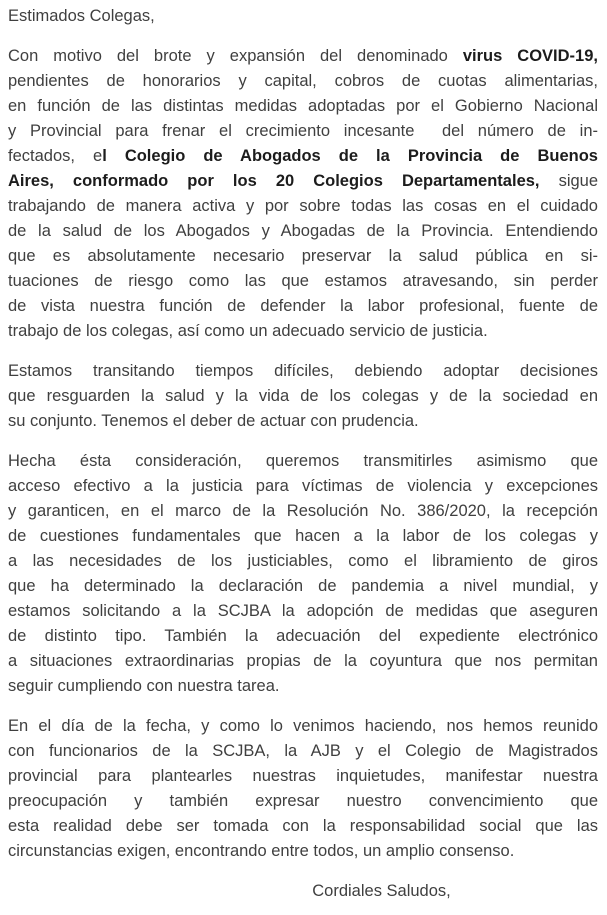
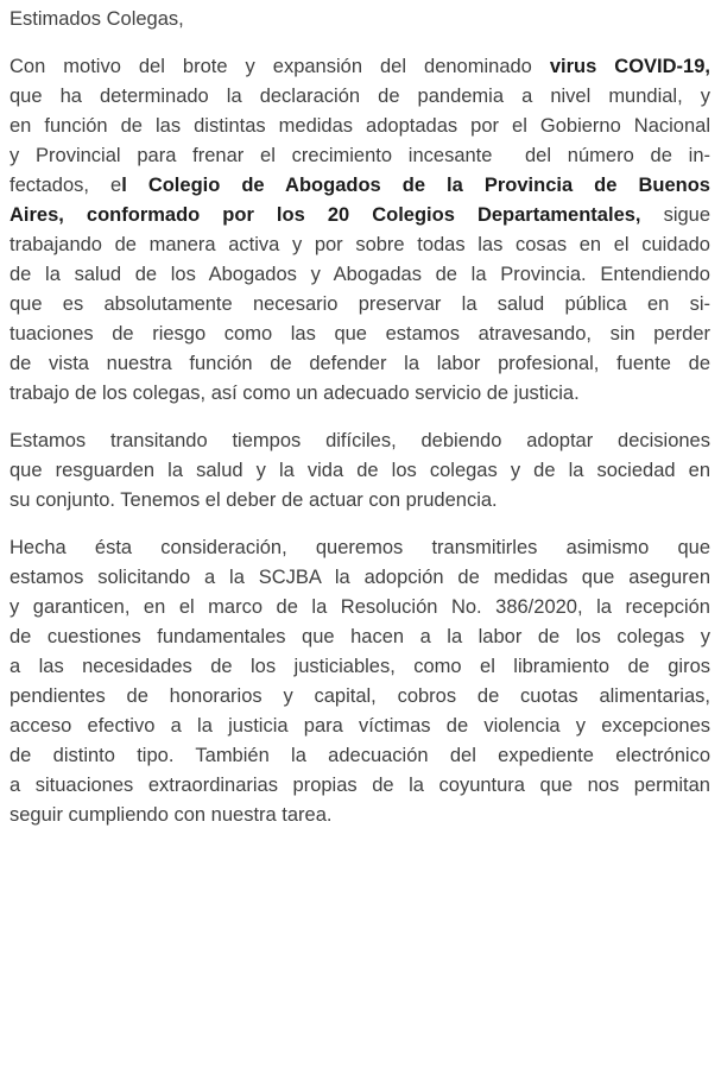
  Estimados Colegas,
  Con motivo del brote y expansión del denominado virus COVID-19,
- pendientes de honorarios y capital, cobros de cuotas alimentarias,
+ que ha determinado la declaración de pandemia a nivel mundial, y
  en función de las distintas medidas adoptadas por el Gobierno Nacional
  y Provincial para frenar el crecimiento incesante del número de in-
  fectados, el Colegio de Abogados de la Provincia de Buenos
  Aires, conformado por los 20 Colegios Departamentales, sigue
  trabajando de manera activa y por sobre todas las cosas en el cuidado
  de la salud de los Abogados y Abogadas de la Provincia. Entendiendo
  que es absolutamente necesario preservar la salud pública en si-
  tuaciones de riesgo como las que estamos atravesando, sin perder
  de vista nuestra función de defender la labor profesional, fuente de
  trabajo de los colegas, así como un adecuado servicio de justicia.
  Estamos transitando tiempos difíciles, debiendo adoptar decisiones
  que resguarden la salud y la vida de los colegas y de la sociedad en
  su conjunto. Tenemos el deber de actuar con prudencia.
  Hecha ésta consideración, queremos transmitirles asimismo que
- acceso efectivo a la justicia para víctimas de violencia y excepciones
+ estamos solicitando a la SCJBA la adopción de medidas que aseguren
  y garanticen, en el marco de la Resolución No. 386/2020, la recepción
  de cuestiones fundamentales que hacen a la labor de los colegas y
  a las necesidades de los justiciables, como el libramiento de giros
- que ha determinado la declaración de pandemia a nivel mundial, y
+ pendientes de honorarios y capital, cobros de cuotas alimentarias,
- estamos solicitando a la SCJBA la adopción de medidas que aseguren
+ acceso efectivo a la justicia para víctimas de violencia y excepciones
  de distinto tipo. También la adecuación del expediente electrónico
  a situaciones extraordinarias propias de la coyuntura que nos permitan
  seguir cumpliendo con nuestra tarea.
- En el día de la fecha, y como lo venimos haciendo, nos hemos reunido
- con funcionarios de la SCJBA, la AJB y el Colegio de Magistrados
- provincial para plantearles nuestras inquietudes, manifestar nuestra
- preocupación y también expresar nuestro convencimiento que
- esta realidad debe ser tomada con la responsabilidad social que las
- circunstancias exigen, encontrando entre todos, un amplio consenso.
- Cordiales Saludos,
